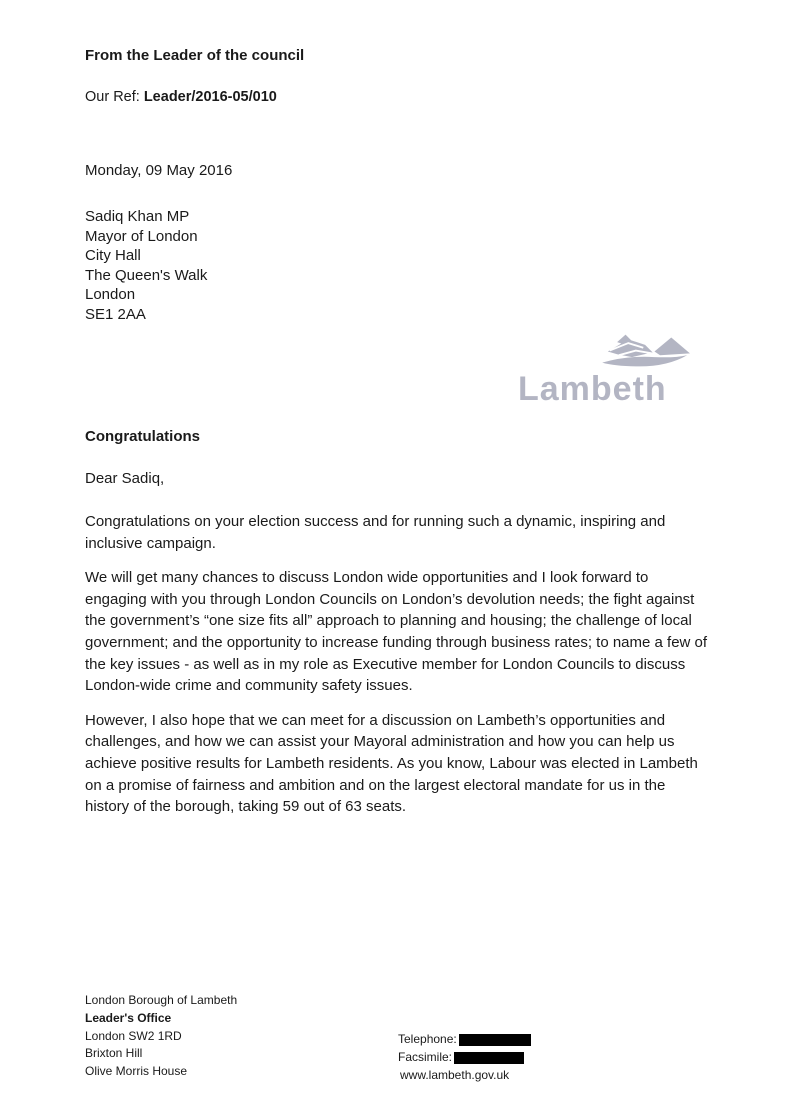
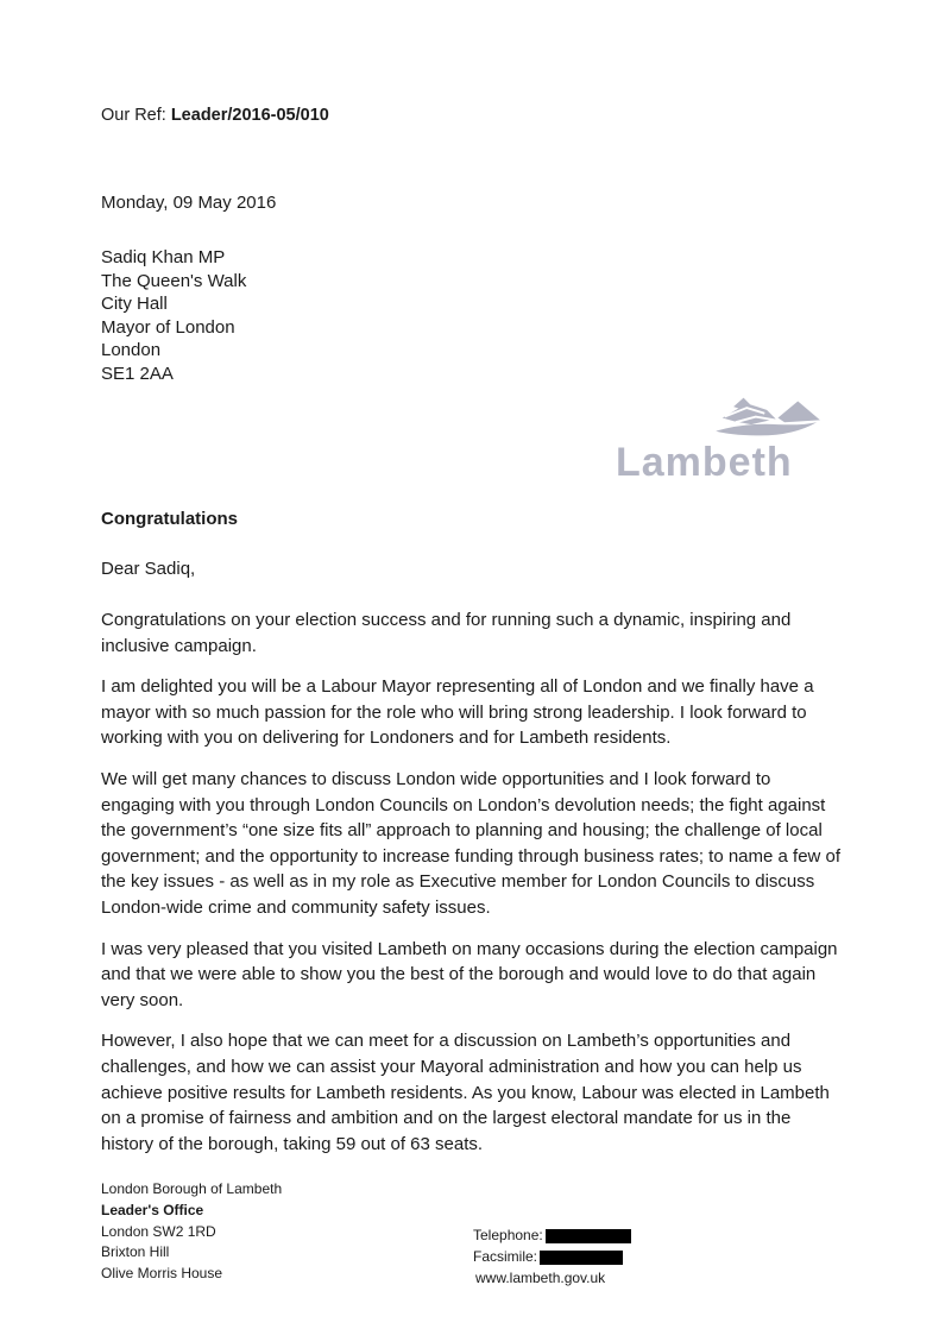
- From the Leader of the council
  Our Ref: Leader/2016-05/010
  Monday, 09 May 2016
  Sadiq Khan MP
- Mayor of London
+ The Queen's Walk
  City Hall
- The Queen's Walk
+ Mayor of London
  London
  SE1 2AA
  Lambeth
  Congratulations
  Dear Sadiq,
  Congratulations on your election success and for running such a dynamic, inspiring and inclusive campaign.
+ I am delighted you will be a Labour Mayor representing all of London and we finally have a mayor with so much passion for the role who will bring strong leadership. I look forward to working with you on delivering for Londoners and for Lambeth residents.
  We will get many chances to discuss London wide opportunities and I look forward to engaging with you through London Councils on London’s devolution needs; the fight against the government’s “one size fits all” approach to planning and housing; the challenge of local government; and the opportunity to increase funding through business rates; to name a few of the key issues - as well as in my role as Executive member for London Councils to discuss London-wide crime and community safety issues.
+ I was very pleased that you visited Lambeth on many occasions during the election campaign and that we were able to show you the best of the borough and would love to do that again very soon.
  However, I also hope that we can meet for a discussion on Lambeth’s opportunities and challenges, and how we can assist your Mayoral administration and how you can help us achieve positive results for Lambeth residents. As you know, Labour was elected in Lambeth on a promise of fairness and ambition and on the largest electoral mandate for us in the history of the borough, taking 59 out of 63 seats.
  London Borough of Lambeth
  Leader's Office
  London SW2 1RD
  Brixton Hill
  Olive Morris House
  Telephone:
  Facsimile:
  www.lambeth.gov.uk
